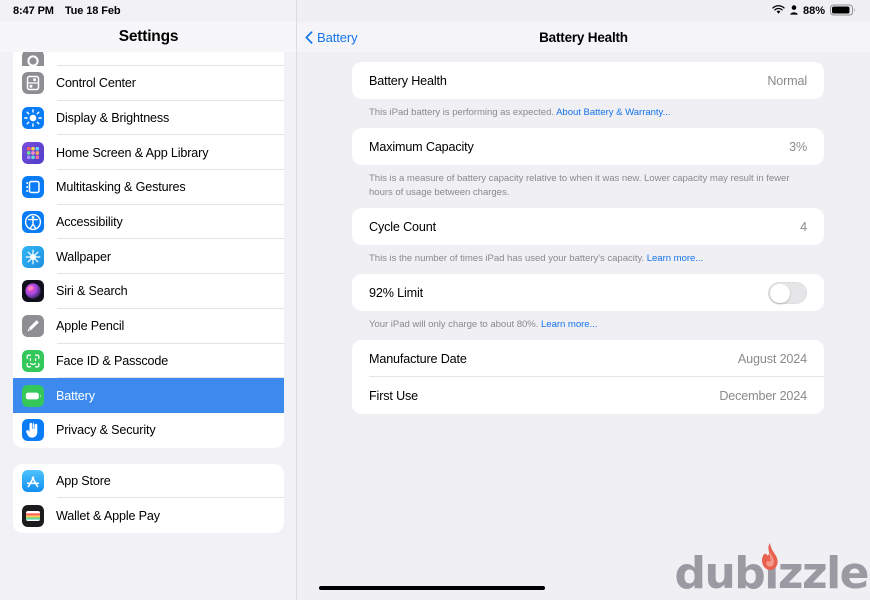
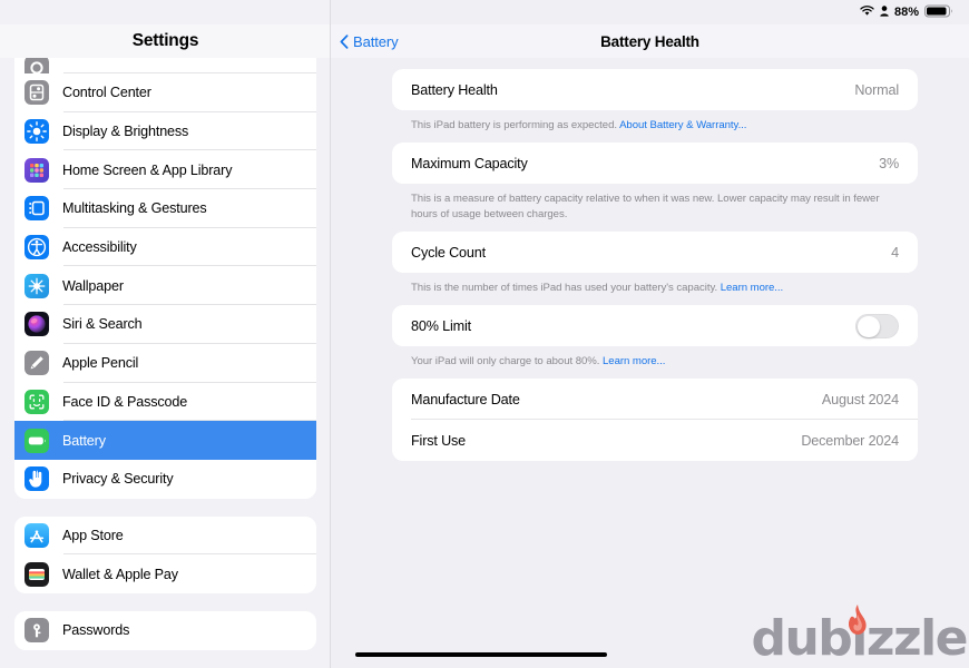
- 8:47 PM
- Tue 18 Feb
  Settings
  Control Center
  Display & Brightness
  Home Screen & App Library
  Multitasking & Gestures
  Accessibility
  Wallpaper
  Siri & Search
  Apple Pencil
  Face ID & Passcode
  Battery
  Privacy & Security
  App Store
  Wallet & Apple Pay
+ Passwords
  88%
  Battery
  Battery Health
  Battery Health
  Normal
  This iPad battery is performing as expected. About Battery & Warranty...
  Maximum Capacity
  3%
  This is a measure of battery capacity relative to when it was new. Lower capacity may result in fewer hours of usage between charges.
  Cycle Count
  4
  This is the number of times iPad has used your battery's capacity. Learn more...
- 92% Limit
+ 80% Limit
  Your iPad will only charge to about 80%. Learn more...
  Manufacture Date
  August 2024
  First Use
  December 2024
  dubizzle
